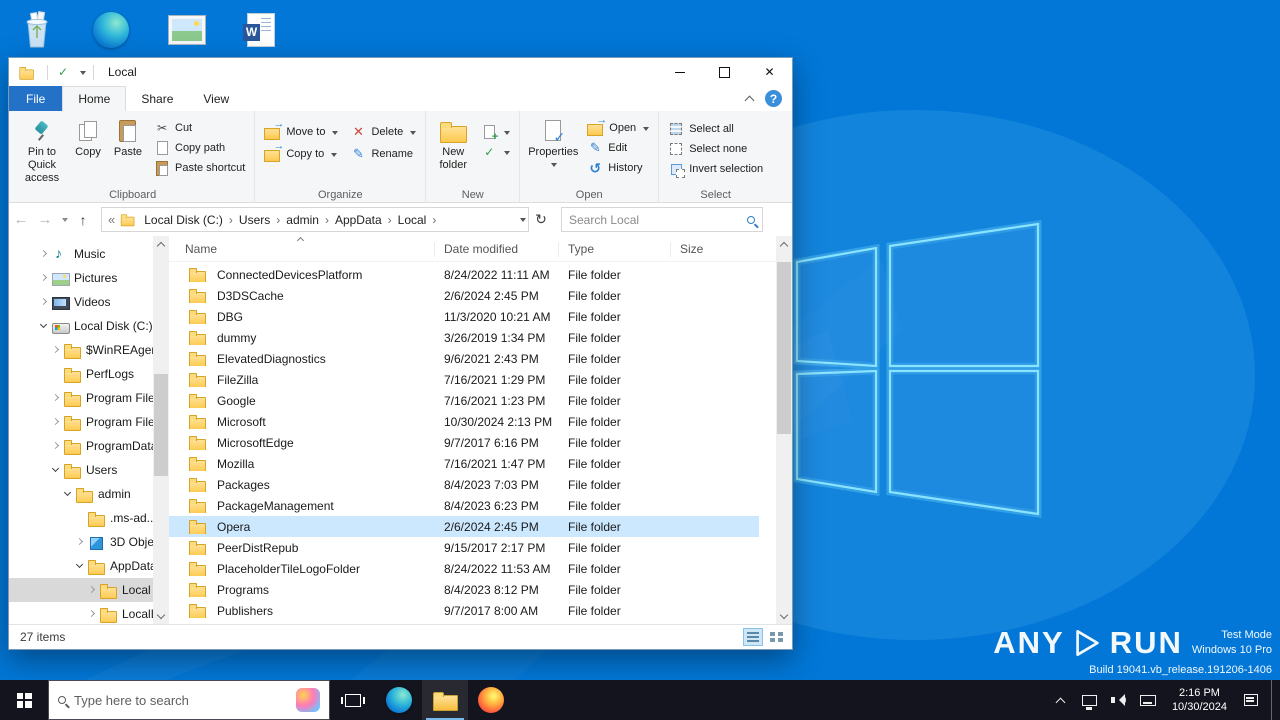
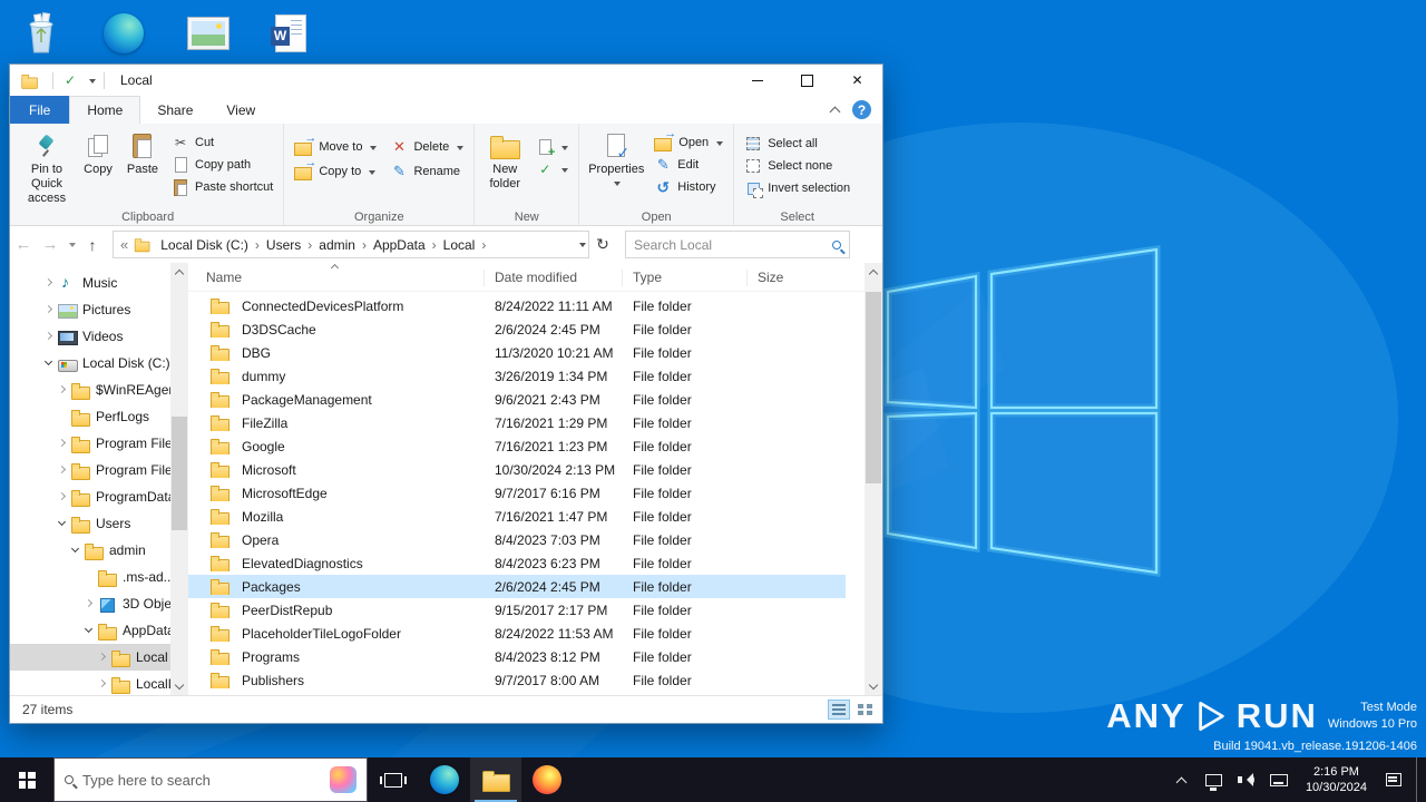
  ANY
  RUN
  Test Mode
  Windows 10 Pro
  Build 19041.vb_release.191206-1406
  Local
  File
  Home
  Share
  View
  Pin to Quick access
  Copy
  Paste
  Cut
  Copy path
  Paste shortcut
  Clipboard
  Move to
  Copy to
  Delete
  Rename
  Organize
  New folder
  New
  Properties
  Open
  Edit
  History
  Open
  Select all
  Select none
  Invert selection
  Select
  ←
  →
  ↑
  Local Disk (C:)
  Users
  admin
  AppData
  Local
  Search Local
  Music
  Pictures
  Videos
  Local Disk (C:)
  $WinREAge
  PerfLogs
  Program File
  Program File
  ProgramDat
  Users
  admin
  .ms-ad..
  AppDat
  Local
  Name
  Date modified
  Type
  Size
  ConnectedDevicesPlatform
  8/24/2022 11:11 AM
  File folder
  D3DSCache
  2/6/2024 2:45 PM
  File folder
  DBG
  11/3/2020 10:21 AM
  File folder
  dummy
  3/26/2019 1:34 PM
  File folder
- ElevatedDiagnostics
+ PackageManagement
  9/6/2021 2:43 PM
  File folder
  FileZilla
  7/16/2021 1:29 PM
  File folder
  Google
  7/16/2021 1:23 PM
  File folder
  Microsoft
  10/30/2024 2:13 PM
  File folder
  MicrosoftEdge
  9/7/2017 6:16 PM
  File folder
  Mozilla
  7/16/2021 1:47 PM
  File folder
- Packages
+ Opera
  8/4/2023 7:03 PM
  File folder
- PackageManagement
+ ElevatedDiagnostics
  8/4/2023 6:23 PM
  File folder
- Opera
+ Packages
  2/6/2024 2:45 PM
  File folder
  PeerDistRepub
  9/15/2017 2:17 PM
  File folder
  PlaceholderTileLogoFolder
  8/24/2022 11:53 AM
  File folder
  Programs
  8/4/2023 8:12 PM
  File folder
  Publishers
  9/7/2017 8:00 AM
  File folder
  27 items
  Type here to search
  2:16 PM
  10/30/2024
